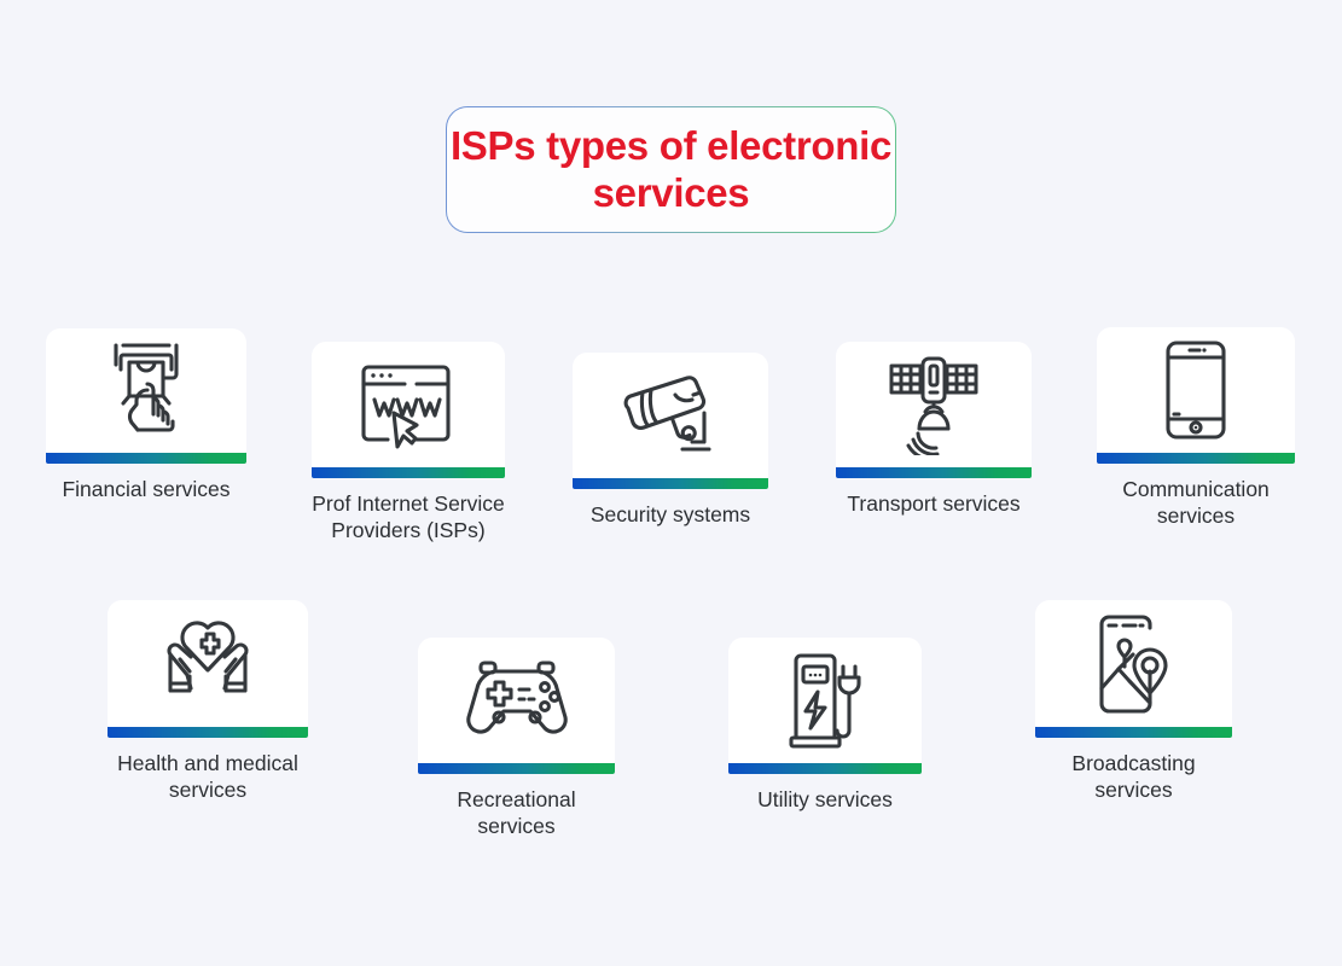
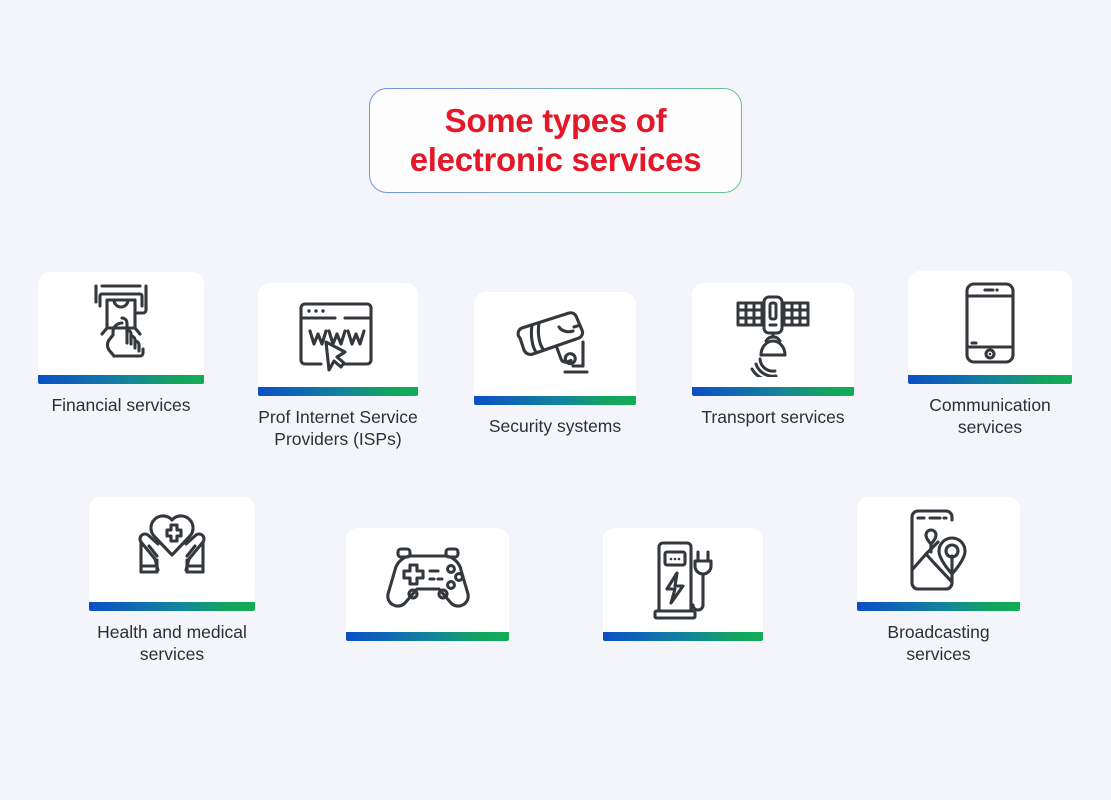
- ISPs types of electronic services
+ Some types of electronic services
  Financial services
  Prof Internet Service
  Providers (ISPs)
  Security systems
  Transport services
  Communication
  services
  Health and medical
  services
- Recreational services
- Utility services
  Broadcasting services
